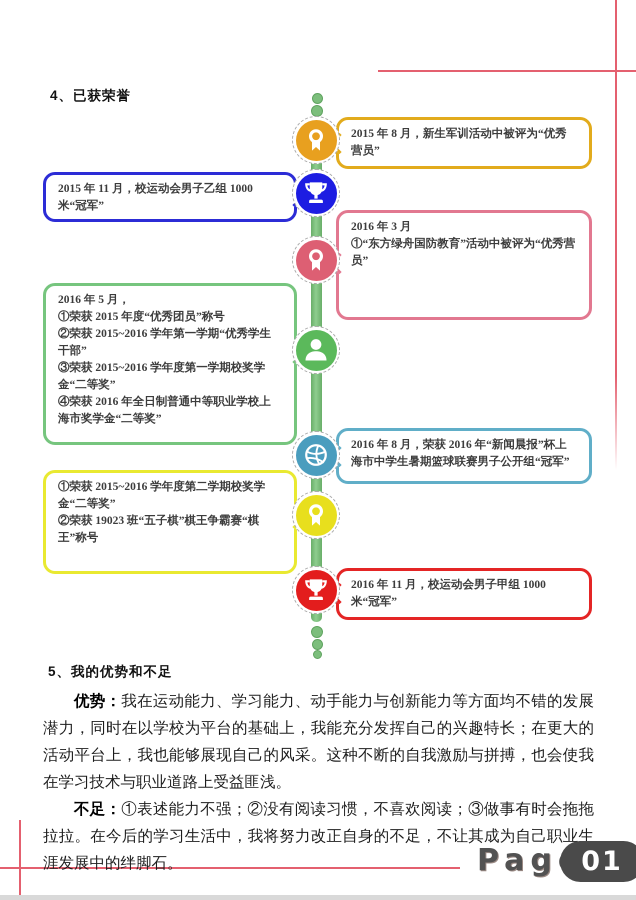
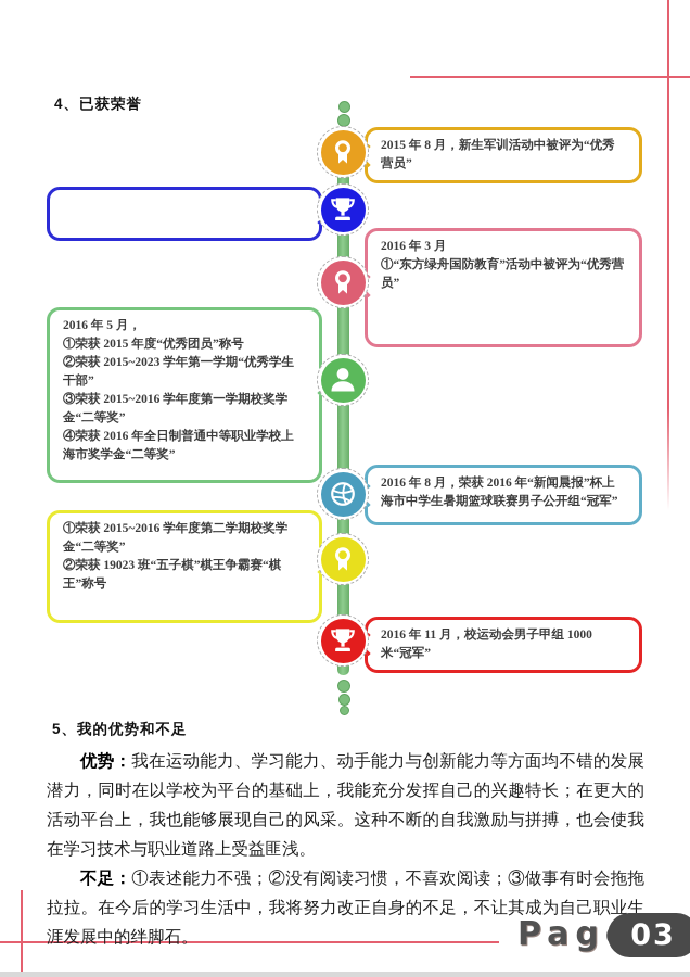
  4、已获荣誉
  2015 年 8 月，新生军训活动中被评为“优秀营员”
- 2015 年 11 月，校运动会男子乙组 1000 米“冠军”
  2016 年 3 月
  ①“东方绿舟国防教育”活动中被评为“优秀营员”
  2016 年 5 月，
  ①荣获 2015 年度“优秀团员”称号
- ②荣获 2015~2016 学年第一学期“优秀学生干部”
+ ②荣获 2015~2023 学年第一学期“优秀学生干部”
  ③荣获 2015~2016 学年度第一学期校奖学金“二等奖”
  ④荣获 2016 年全日制普通中等职业学校上海市奖学金“二等奖”
  2016 年 8 月，荣获 2016 年“新闻晨报”杯上海市中学生暑期篮球联赛男子公开组“冠军”
  ①荣获 2015~2016 学年度第二学期校奖学金“二等奖”
  ②荣获 19023 班“五子棋”棋王争霸赛“棋王”称号
  2016 年 11 月，校运动会男子甲组 1000 米“冠军”
  5、我的优势和不足
  优势：我在运动能力、学习能力、动手能力与创新能力等方面均不错的发展潜力，同时在以学校为平台的基础上，我能充分发挥自己的兴趣特长；在更大的活动平台上，我也能够展现自己的风采。这种不断的自我激励与拼搏，也会使我在学习技术与职业道路上受益匪浅。
  不足：①表述能力不强；②没有阅读习惯，不喜欢阅读；③做事有时会拖拖拉拉。在今后的学习生活中，我将努力改正自身的不足，不让其成为自己职业生涯发展中的绊脚石。
  Pag
- 01
+ 03
